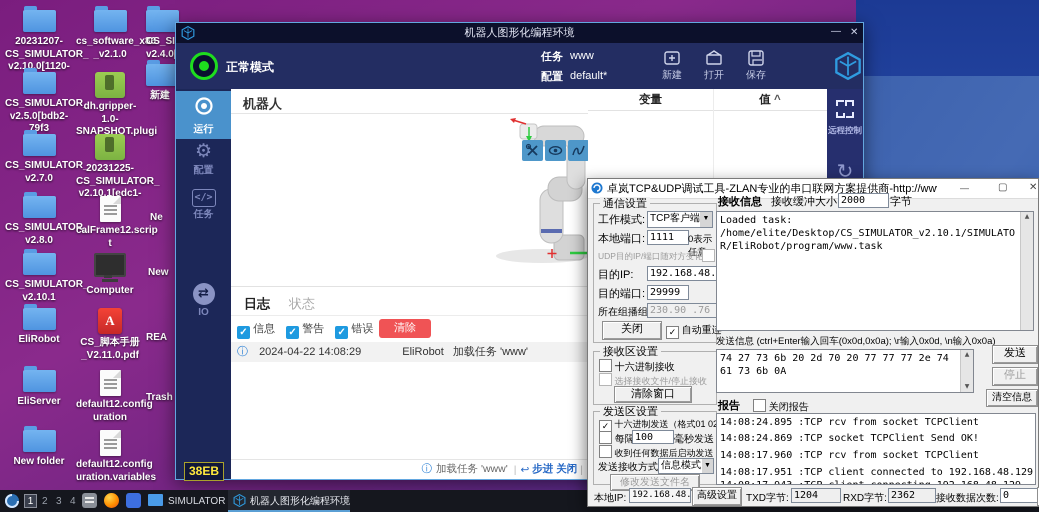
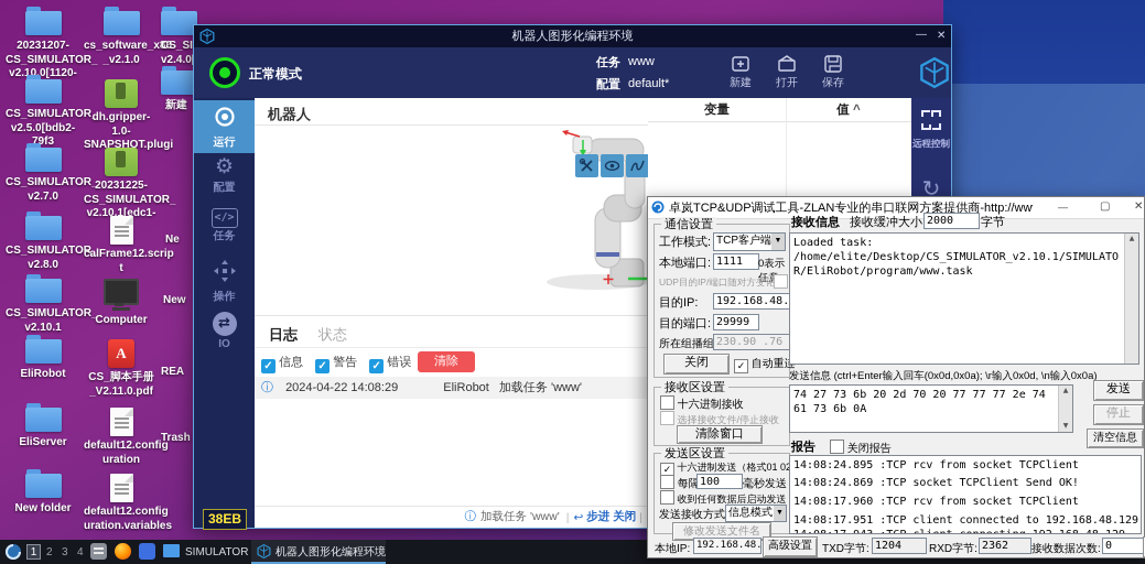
  20231207-
  CS_SIMULATO
  v2.10.0[1120-
  CS_SIMULATO
  v2.5.0[bdb2-79f3
  CS_SIMULATO
  v2.7.0
  CS_SIMULATO
  v2.8.0
  CS_SIMULATO
  v2.10.1
  EliRobot
  EliServer
  New folder
  cs_software_x
  _v2.1.0
  dh.gripper-1.0-
  SNAPSHOT.plugi
  20231225-
  CS_SIMULATOR_
  v2.10.1[edc1-
  calFrame12.scrip
  t
  Computer
  A
  CS_脚本手册
  _V2.11.0.pdf
  default12.config
  uration
  default12.config
  uration.variables
  CS_SI
  v2.4.0
  新建
  Ne
  New
  REA
  Trash
  机器人图形化编程环境
  —
  ✕
  正常模式
  任务
  www
  配置
  default*
  新建
  打开
  保存
  运行
  ⚙
  配置
  </>
  任务
+ 操作
  ⇄
  IO
  38EB
  机器人
  日志
  状态
  ✓ 信息 ✓ 警告 ✓ 错误
  清除
  ⓘ 2024-04-22 14:08:29 EliRobot 加载任务 'www'
  ⓘ
  加载任务 'www'
  |
  ↩
  步进
  关闭
  |
  变量
  值 ^
  远程控制
  ↻
  1
  2
  3
  4
  SIMULATOR
  机器人图形化编程环境
  卓岚TCP&UDP调试工具-ZLAN专业的串口联网方案提供商-http://ww
  —
  ▢
  ✕
  通信设置
  工作模式:
  TCP客户端
  本地端口:
  1111
  0表示任
  UDP目的IP/端口随对方变化
  目的IP:
  192.168.48.
  目的端口:
  29999
  所在组播组
  230.90 .76
  关闭
  ✓ 自动重
  接收区设置
  十六进制接收
  选择接收文件/停止接收
  清除窗口
  发送区设置
  ✓ 十六进制发送（格式01 0
  每隔
  100
  毫秒发送
  收到任何数据后启动发送
  发送接收方式
  信息模式
  修改发送文件名
  接收信息
  接收缓冲大小
  2000
  字节
  Loaded task:
  /home/elite/Desktop/CS_SIMULATOR_v2.10.1/SIMULATOR/EliRobot/program/www.task
  发送信息 (ctrl+Enter输入回车(0x0d,0x0a); \r输入0x0d, \n输入0x0a)
  74 27 73 6b 20 2d 70 20 77 77 77 2e 74 61 73 6b 0A
  发送
  停止
  清空信息
  报告
  关闭报告
  14:08:24.895 :TCP rcv from socket TCPClient
  14:08:24.869 :TCP socket TCPClient Send OK!
  14:08:17.960 :TCP rcv from socket TCPClient
  14:08:17.951 :TCP client connected to 192.168.48.129
  本地IP:
  192.168.48.
  高级设置
  TXD字节:
  1204
  RXD字节:
  2362
  接收数据次数:
  0
